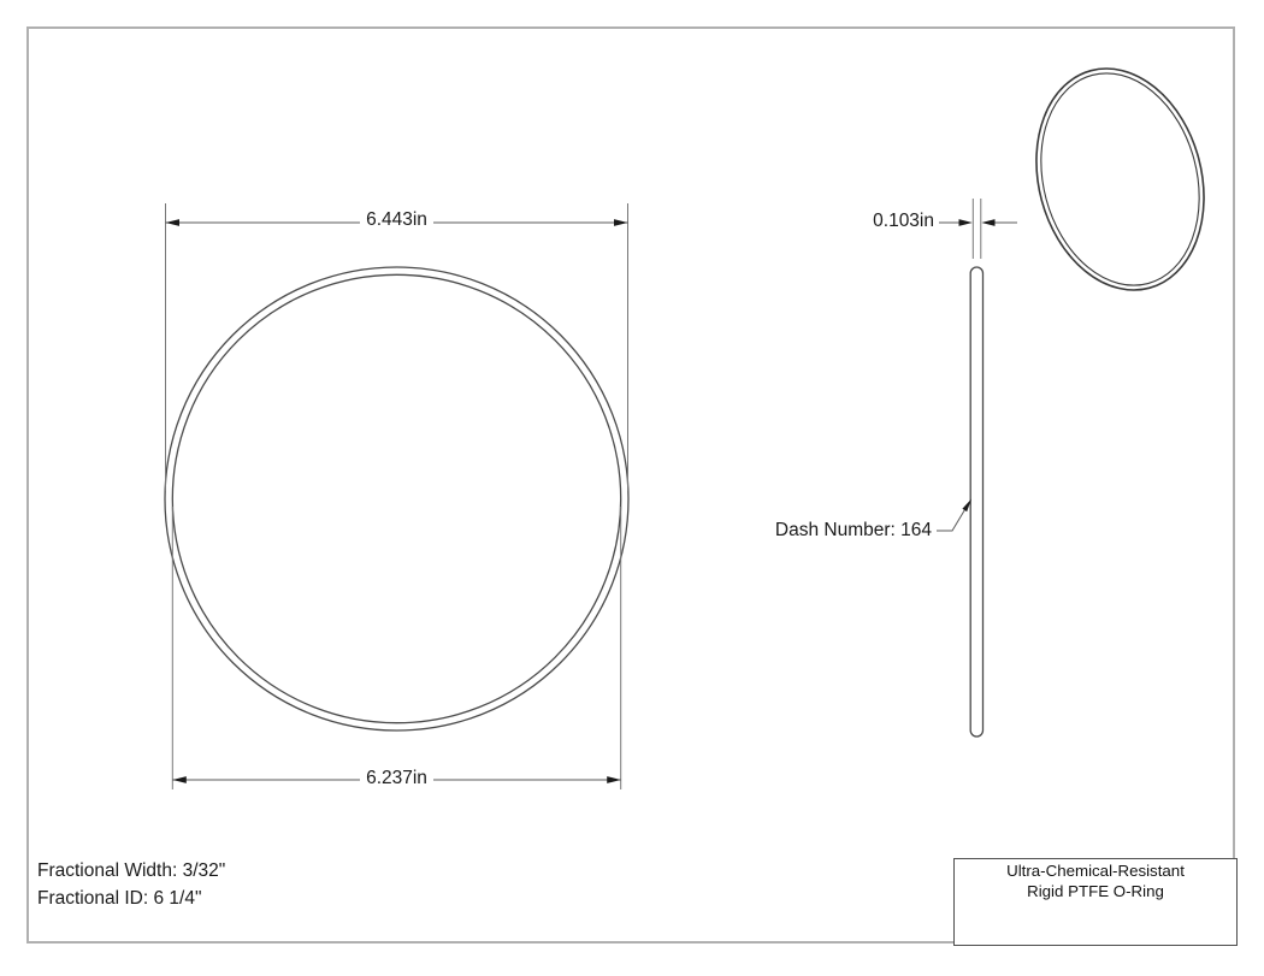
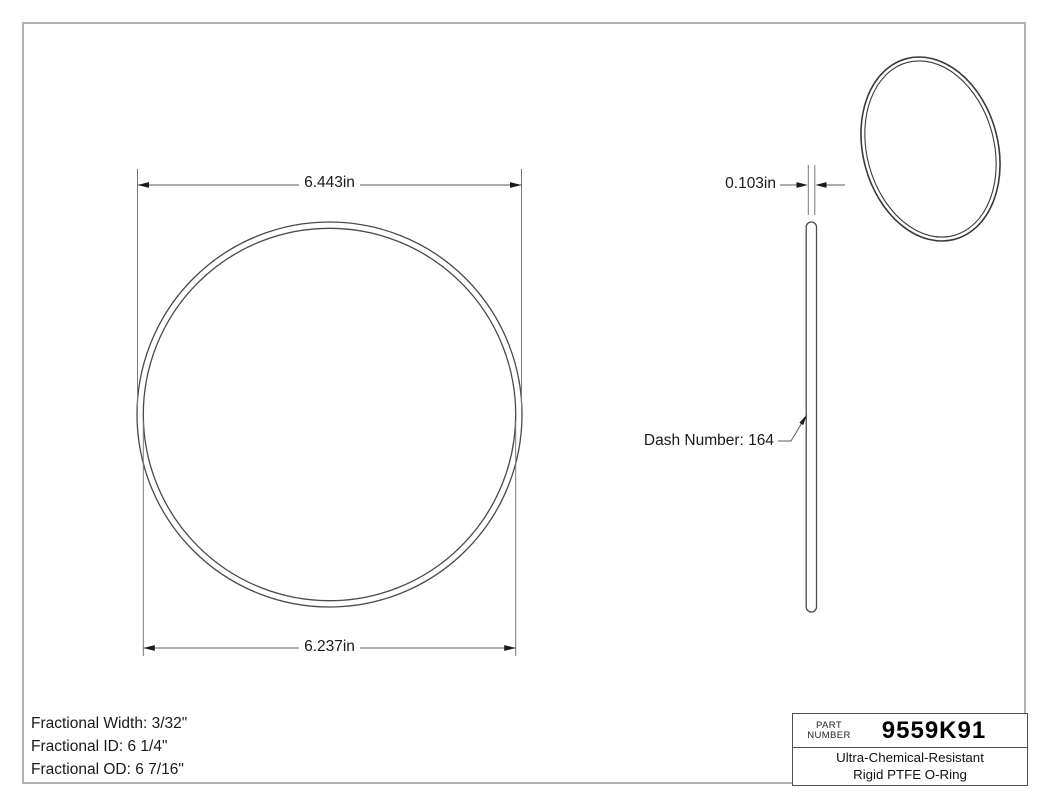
  6.443in
  6.237in
  0.103in
  Dash Number: 164
  Fractional Width: 3/32"
  Fractional ID: 6 1/4"
+ Fractional OD: 6 7/16"
+ PART
+ NUMBER
+ 9559K91
  Ultra-Chemical-Resistant
  Rigid PTFE O-Ring
